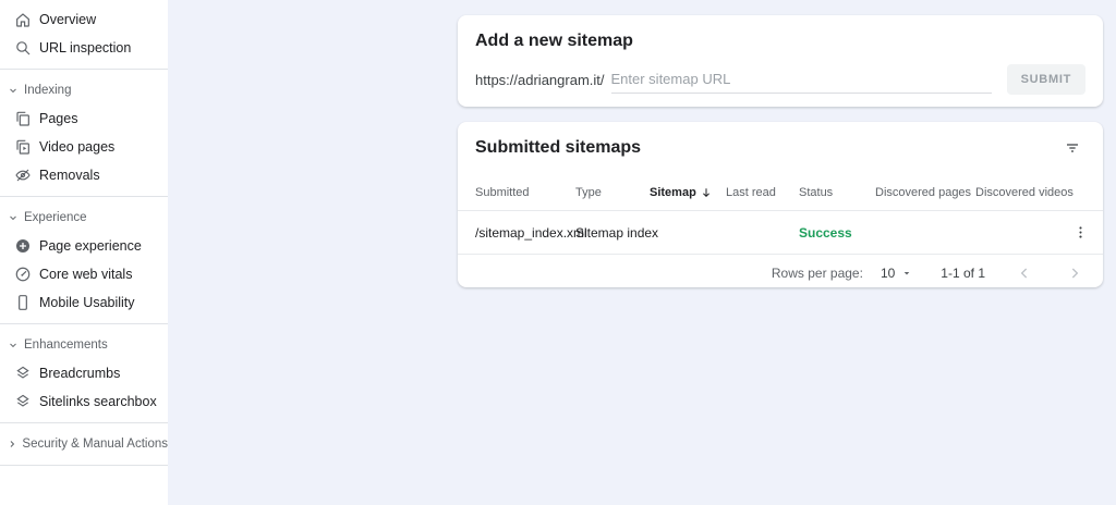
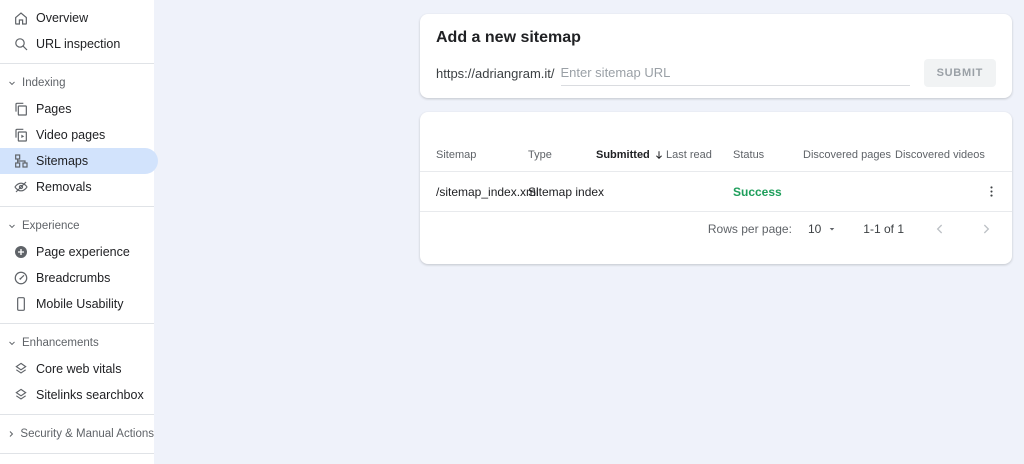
  Overview
  URL inspection
  Indexing
  Pages
  Video pages
+ Sitemaps
  Removals
  Experience
  Page experience
- Core web vitals
+ Breadcrumbs
  Mobile Usability
  Enhancements
- Breadcrumbs
+ Core web vitals
  Sitelinks searchbox
  Security & Manual Actions
  Add a new sitemap
  https://adriangram.it/
  Enter sitemap URL
  SUBMIT
- Submitted sitemaps
- Submitted
+ Sitemap
  Type
- Sitemap
+ Submitted
  Last read
  Status
  Discovered pages
  Discovered videos
  /sitemap_index.x
  Sitemap index
  Success
  Rows per page:
  10
  1-1 of 1
